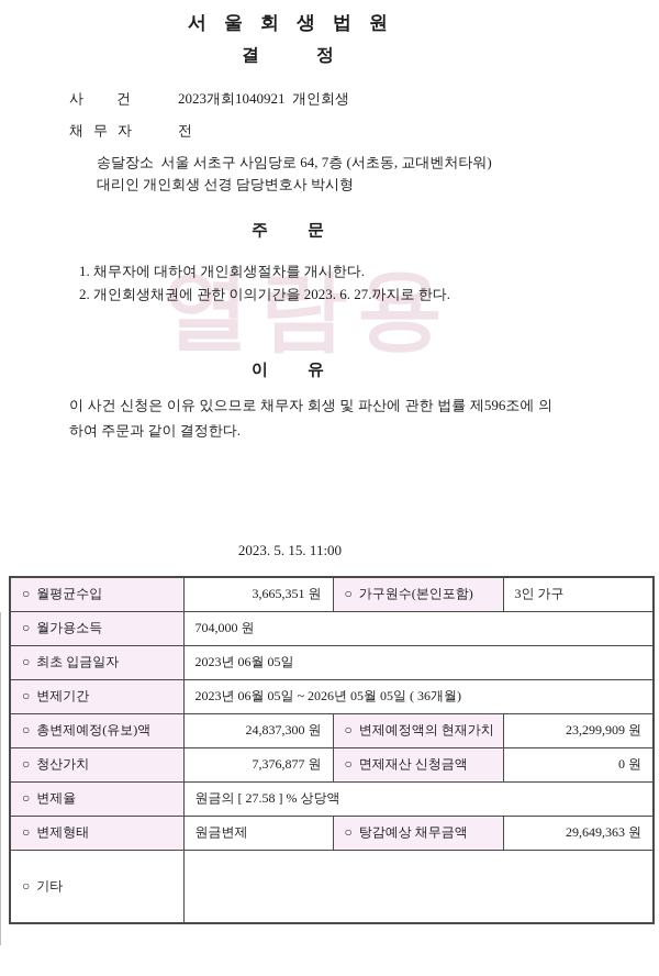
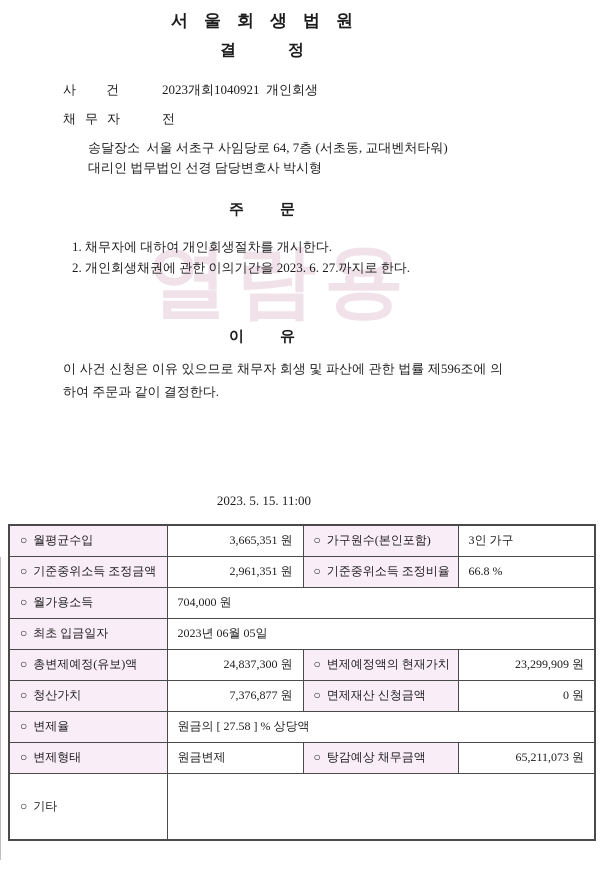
  열람용
  서울회생법원
  결정
  사건
  2023개회1040921 개인회생
  채무자
  전
  송달장소 서울 서초구 사임당로 64, 7층 (서초동, 교대벤처타워)
- 대리인 개인회생 선경 담당변호사 박시형
+ 대리인 법무법인 선경 담당변호사 박시형
  주문
  1. 채무자에 대하여 개인회생절차를 개시한다.
  2. 개인회생채권에 관한 이의기간을 2023. 6. 27.까지로 한다.
  이유
  이 사건 신청은 이유 있으므로 채무자 회생 및 파산에 관한 법률 제596조에 의하여 주문과 같이 결정한다.
  2023. 5. 15. 11:00
  ○ 월평균수입	3,665,351 원	○ 가구원수(본인포함)	3인 가구
+ ○ 기준중위소득 조정금액	2,961,351 원	○ 기준중위소득 조정비율	66.8 %
  ○ 월가용소득	704,000 원
  ○ 최초 입금일자	2023년 06월 05일
- ○ 변제기간	2023년 06월 05일 ~ 2026년 05월 05일 ( 36개월)
  ○ 총변제예정(유보)액	24,837,300 원	○ 변제예정액의 현재가치	23,299,909 원
  ○ 청산가치	7,376,877 원	○ 면제재산 신청금액	0 원
  ○ 변제율	원금의 [ 27.58 ] % 상당액
- ○ 변제형태	원금변제	○ 탕감예상 채무금액	29,649,363 원
+ ○ 변제형태	원금변제	○ 탕감예상 채무금액	65,211,073 원
  ○ 기타
